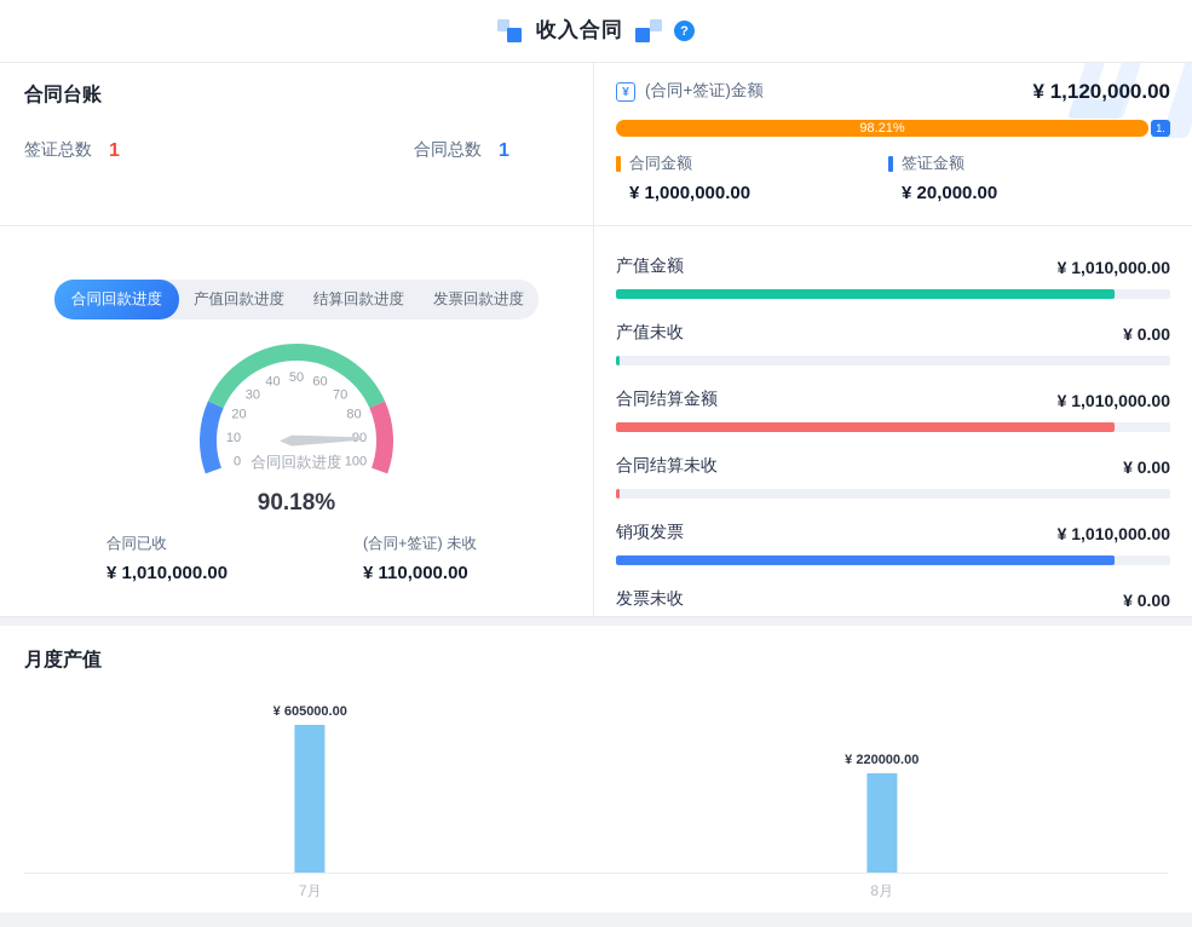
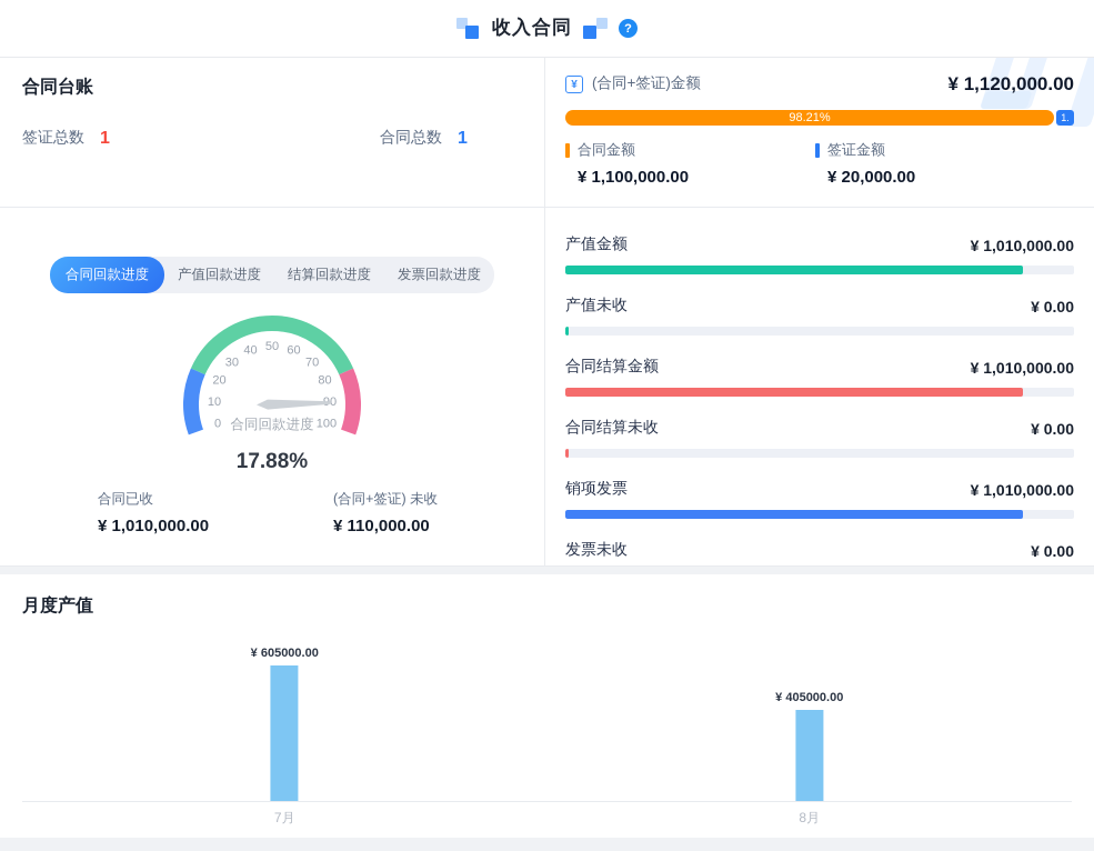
  收入合同
  ?
  合同台账
  签证总数
  1
  合同总数
  1
  ¥
  (合同+签证)金额
  ¥ 1,120,000.00
  98.21%
  1.
  合同金额
- ¥ 1,000,000.00
+ ¥ 1,100,000.00
  签证金额
  ¥ 20,000.00
  合同回款进度
  产值回款进度
  结算回款进度
  发票回款进度
  0
  10
  20
  30
  40
  50
  60
  70
  80
  100
  合同回款进度
- 90.18%
+ 17.88%
  合同已收
  ¥ 1,010,000.00
  (合同+签证) 未收
  ¥ 110,000.00
  产值金额
  ¥ 1,010,000.00
  产值未收
  ¥ 0.00
  合同结算金额
  ¥ 1,010,000.00
  合同结算未收
  ¥ 0.00
  销项发票
  ¥ 1,010,000.00
  发票未收
  ¥ 0.00
  月度产值
  ¥ 605000.00
  7月
- ¥ 220000.00
+ ¥ 405000.00
  8月
